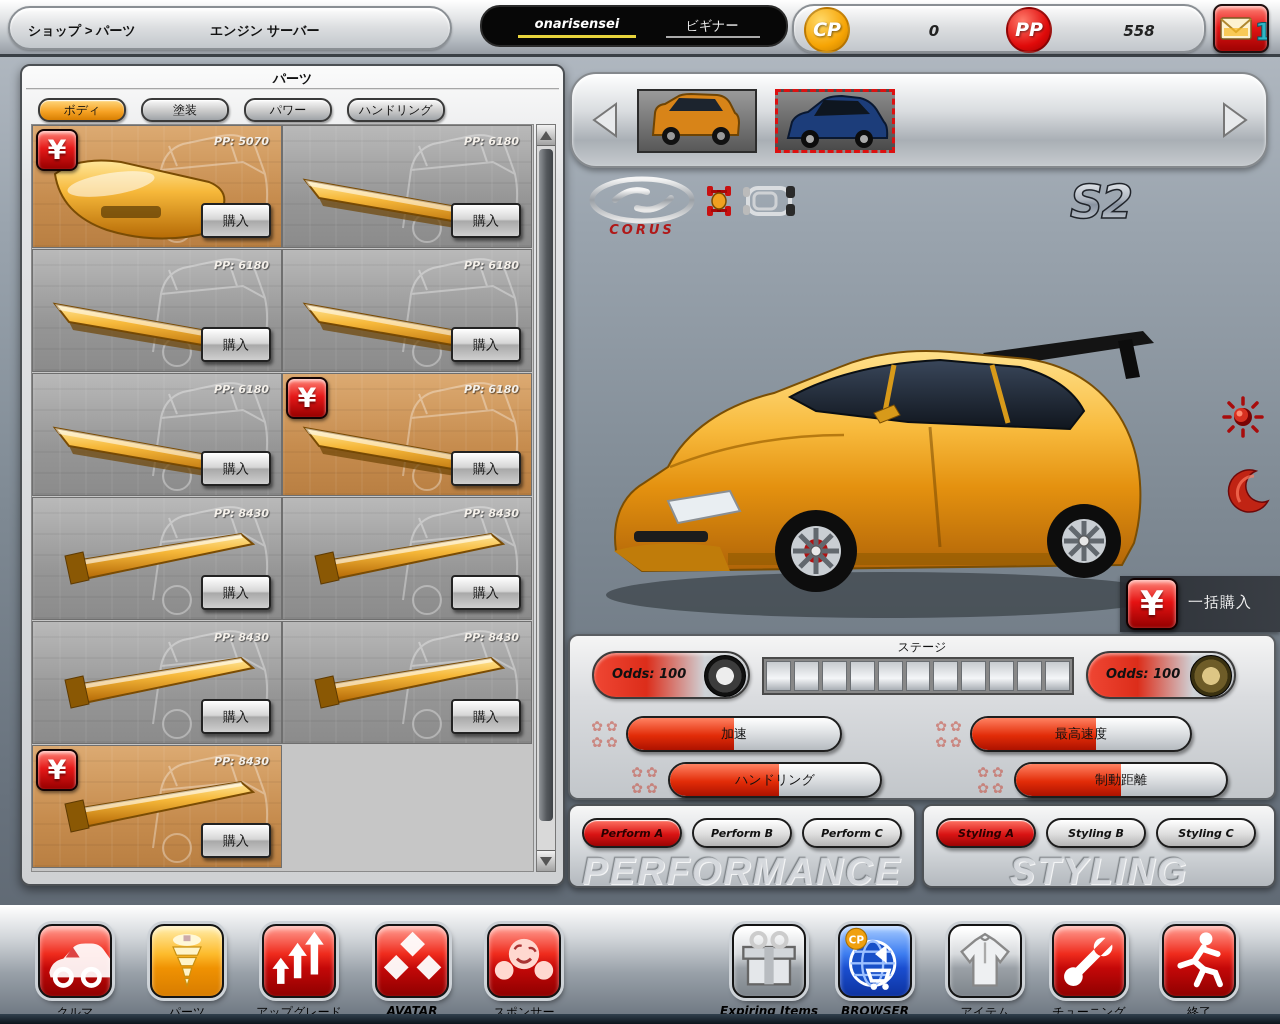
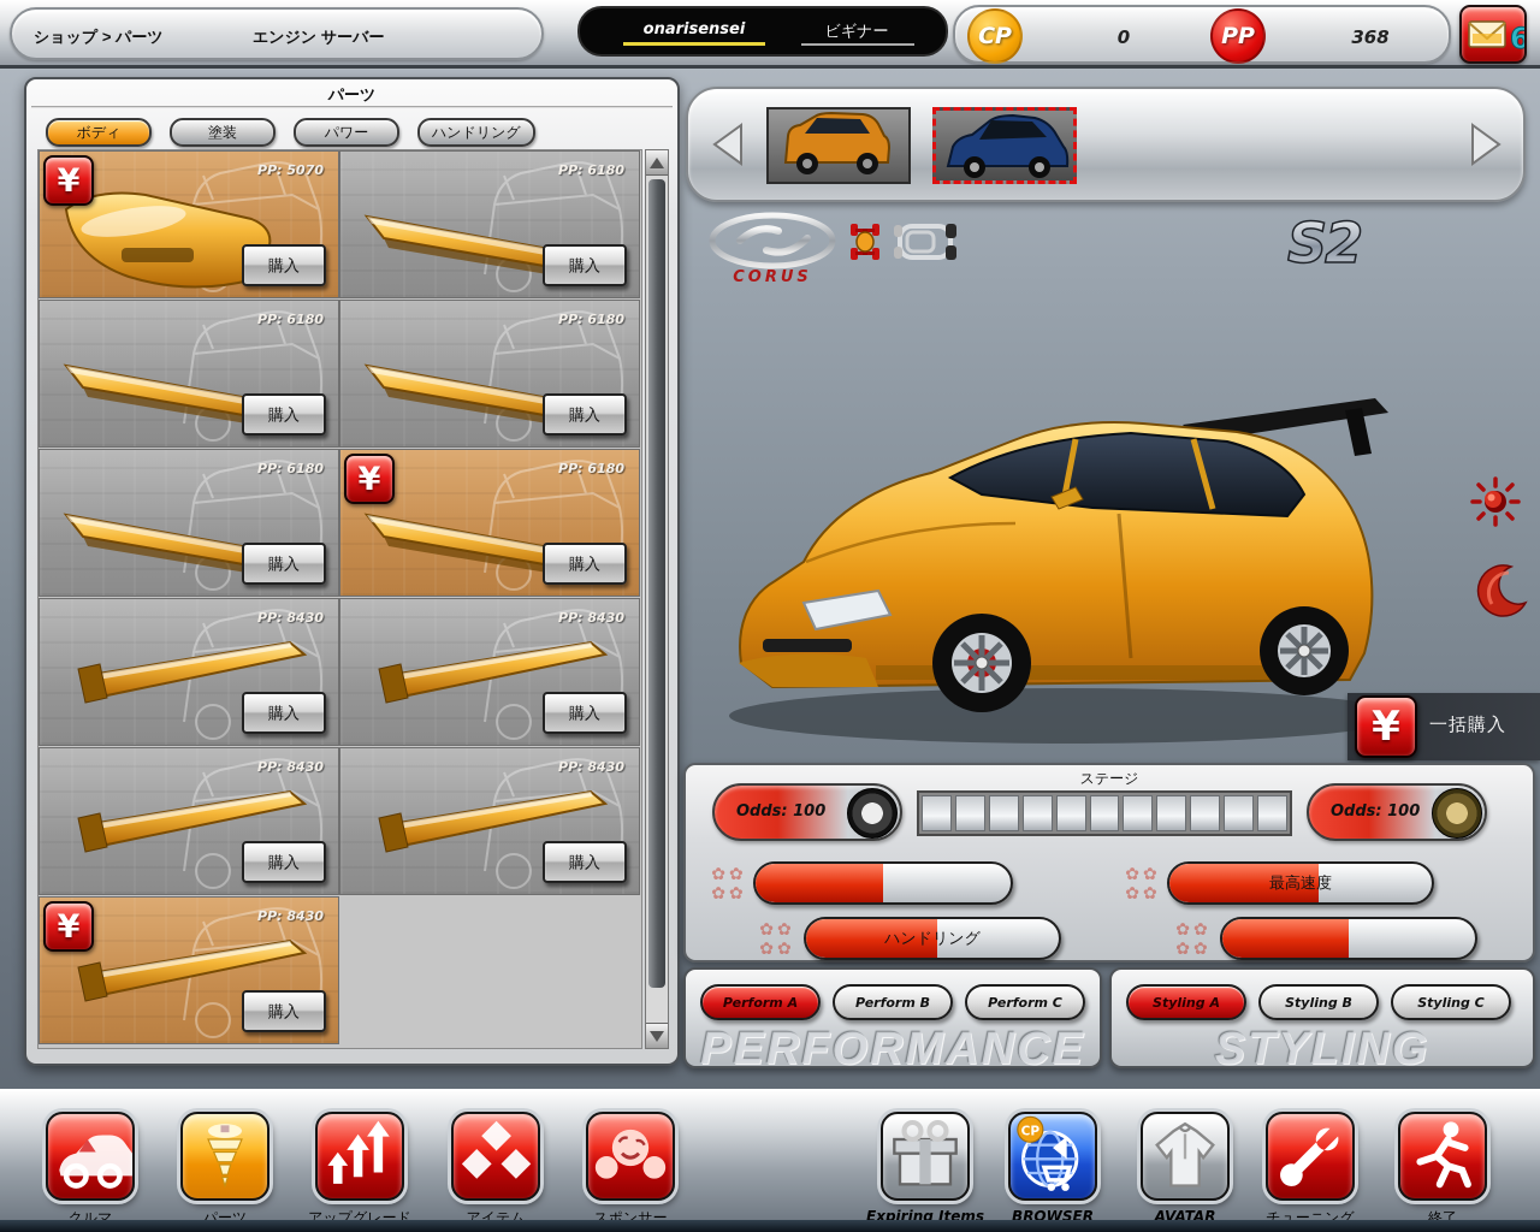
  ショップ > パーツ
  エンジン サーバー
  onarisensei
  ビギナー
  CP
  0
  PP
- 558
+ 368
- 1
+ 6
  パーツ
  ボディ
  塗装
  パワー
  ハンドリング
  PP: 5070
  ¥
  購入
  PP: 6180
  購入
  PP: 6180
  購入
  PP: 6180
  購入
  PP: 6180
  購入
  PP: 6180
  ¥
  購入
  PP: 8430
  購入
  PP: 8430
  購入
  PP: 8430
  購入
  PP: 8430
  購入
  PP: 8430
  ¥
  購入
  CORUS
  S2
  ¥
  一括購入
  ステージ
  Odds: 100
  Odds: 100
  ✿✿
  ✿✿
- 加速
  ✿✿
  ✿✿
  最高速度
  ✿✿
  ✿✿
  ハンドリング
  ✿✿
  ✿✿
- 制動距離
  PERFORMANCE
  Perform A
  Perform B
  Perform C
  STYLING
  Styling A
  Styling B
  Styling C
  クルマ
  パーツ
  アップグレード
- AVATAR
+ アイテム
  スポンサー
  Expiring Items
  CP
  BROWSER
- アイテム
+ AVATAR
  チューニング
  終了
